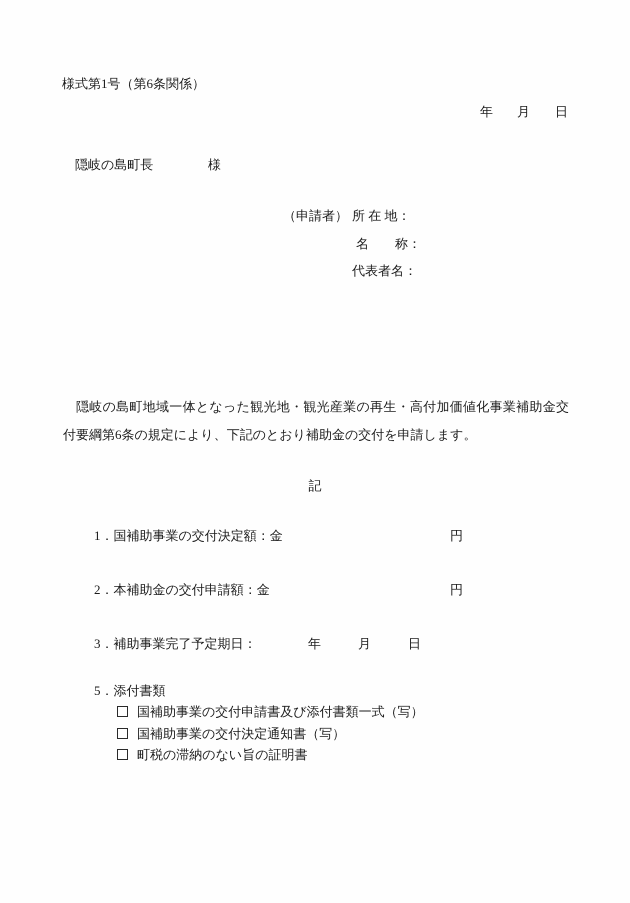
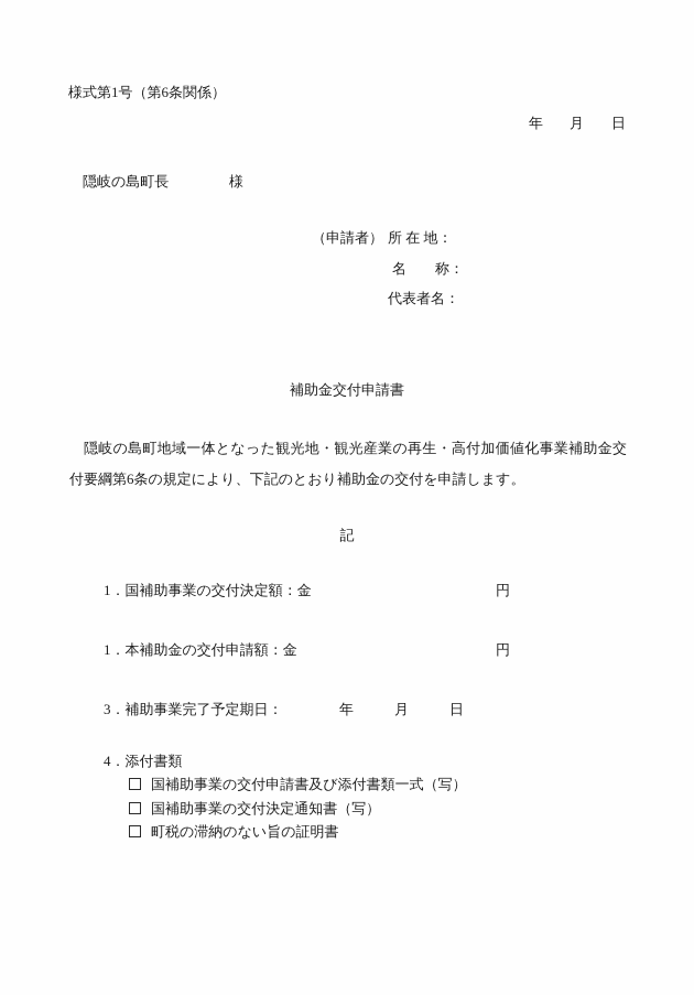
  様式第1号（第6条関係）
  年
  月
  日
  隠岐の島町長
  様
  （申請者）
  所 在 地：
  名 称：
  代表者名：
+ 補助金交付申請書
  隠岐の島町地域一体となった観光地・観光産業の再生・高付加価値化事業補助金交付要綱第6条の規定により、下記のとおり補助金の交付を申請します。
  記
  1．国補助事業の交付決定額：金
  円
- 2．本補助金の交付申請額：金
+ 1．本補助金の交付申請額：金
  円
  3．補助事業完了予定期日：
  年
  月
  日
- 5．添付書類
+ 4．添付書類
  国補助事業の交付申請書及び添付書類一式（写）
  国補助事業の交付決定通知書（写）
  町税の滞納のない旨の証明書
